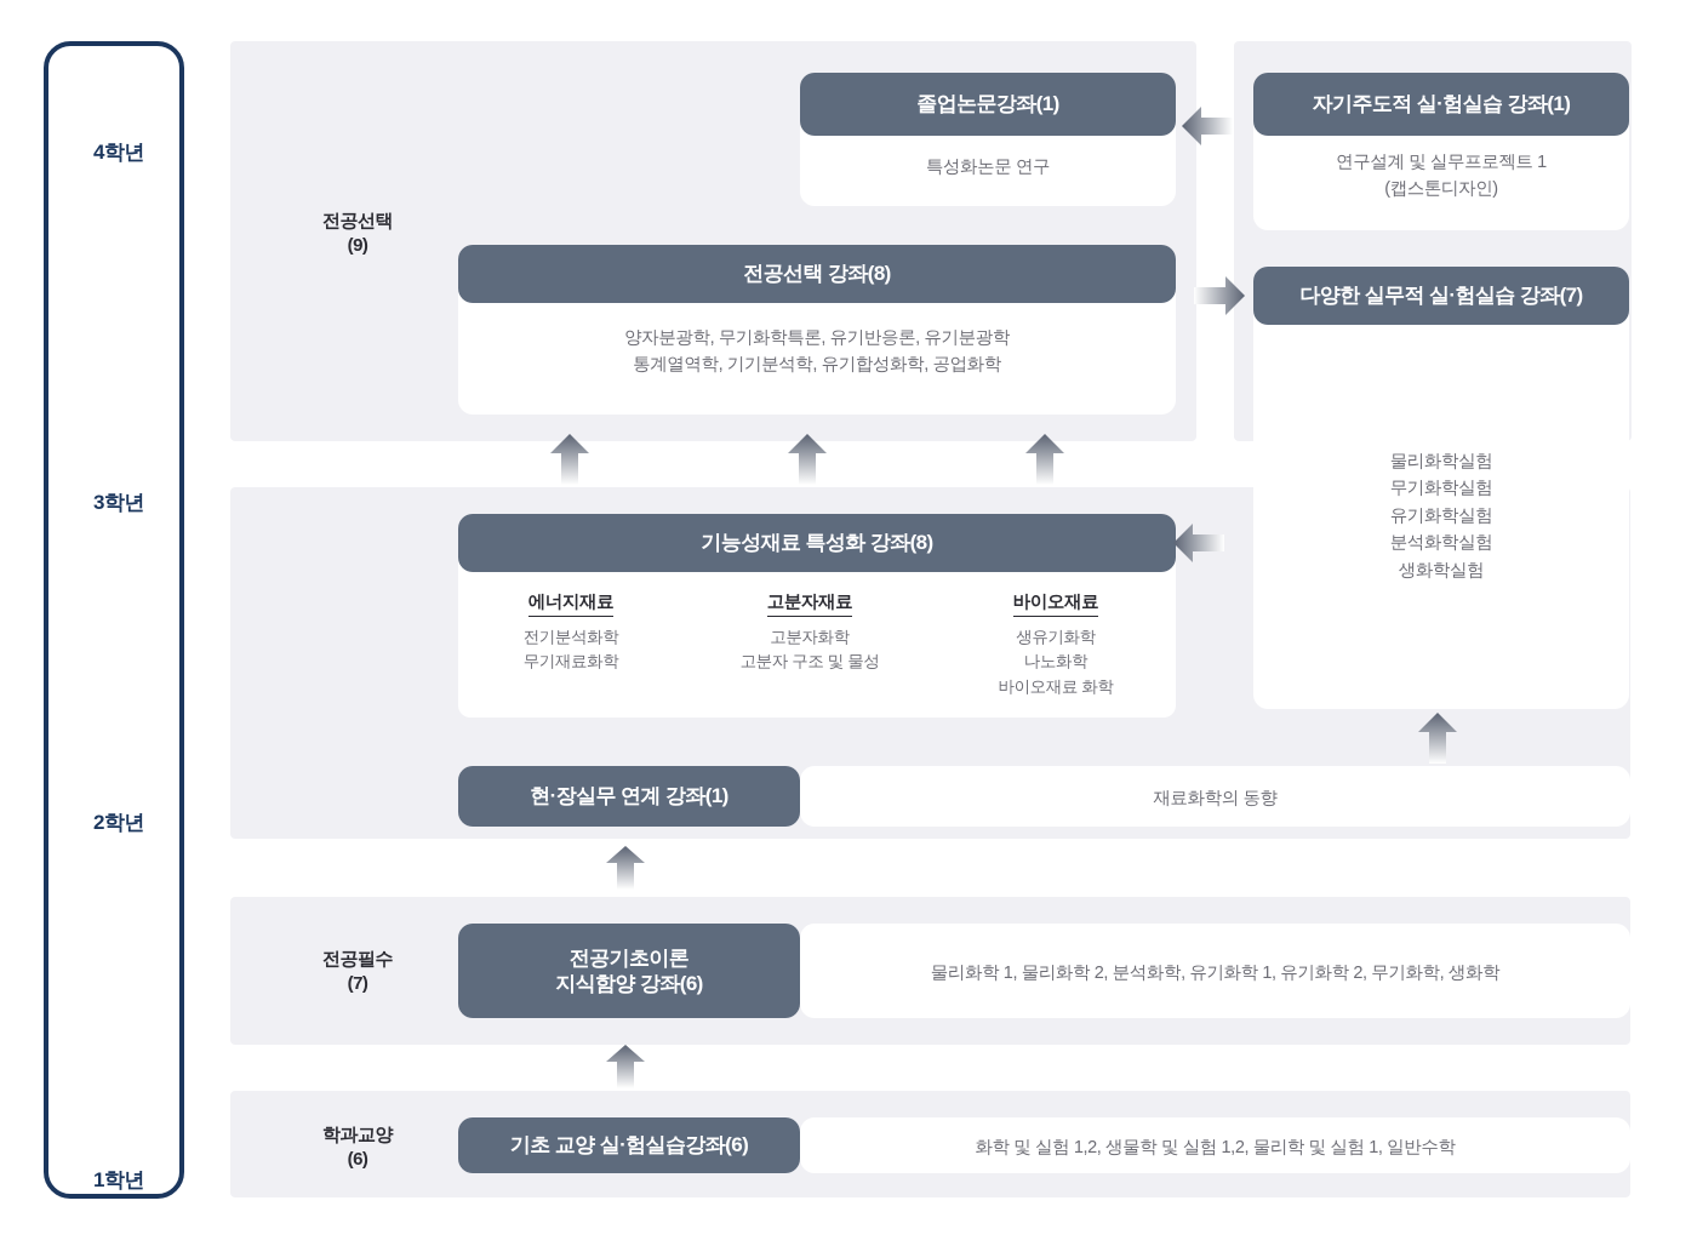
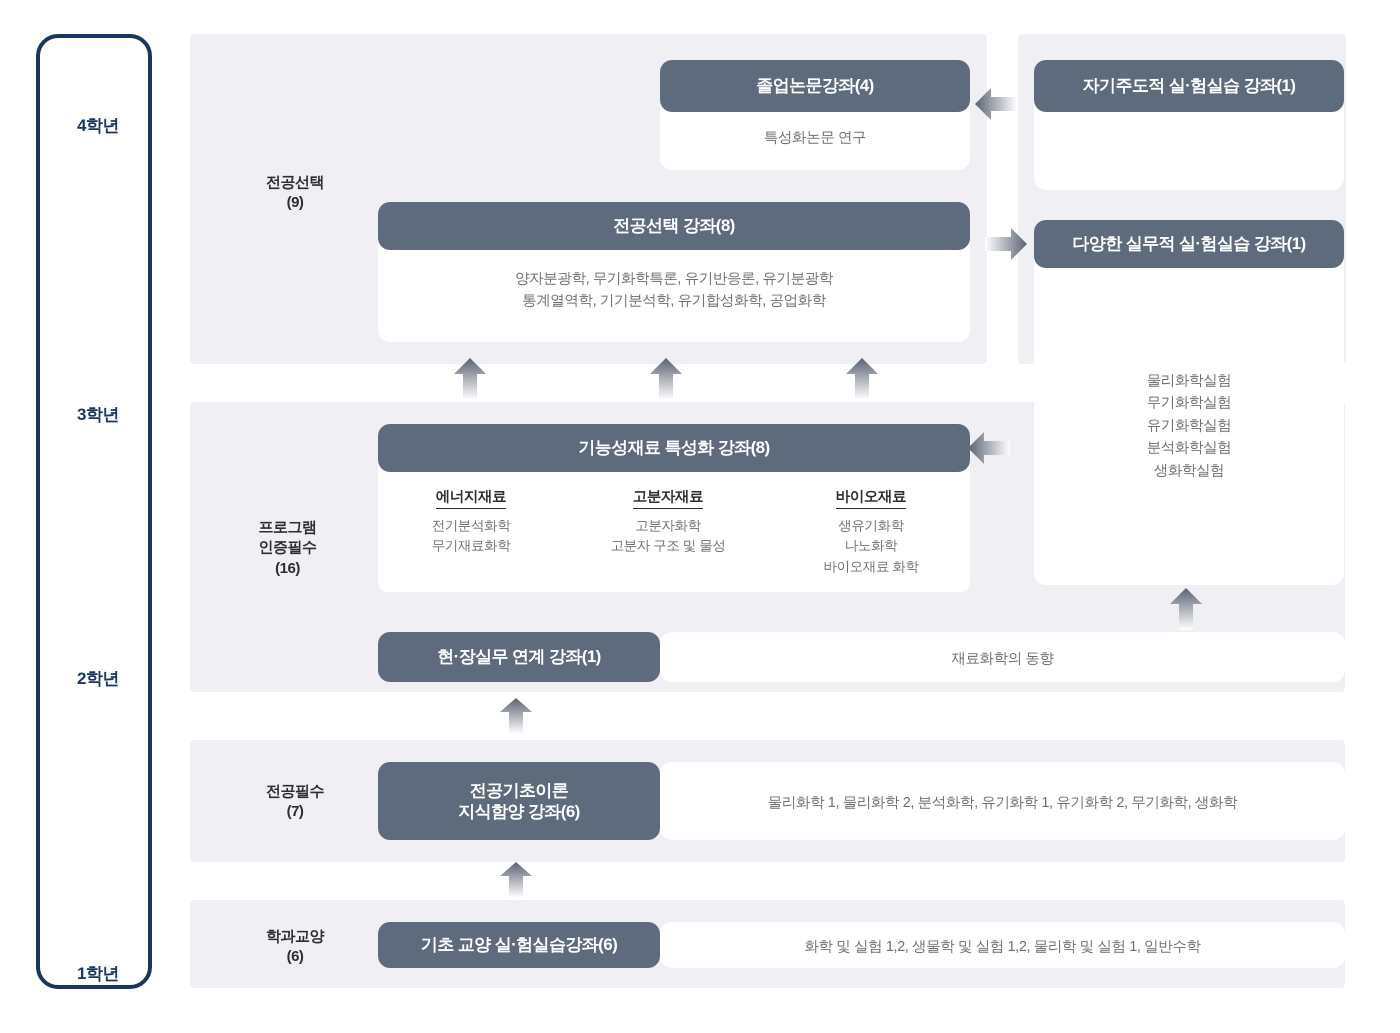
  4학년
  3학년
  2학년
  1학년
  전공선택
  (9)
+ 프로그램
+ 인증필수
+ (16)
  전공필수
  (7)
  학과교양
  (6)
- 졸업논문강좌(1)
+ 졸업논문강좌(4)
  특성화논문 연구
  자기주도적 실·험실습 강좌(1)
- 연구설계 및 실무프로젝트 1
- (캡스톤디자인)
  전공선택 강좌(8)
  양자분광학, 무기화학특론, 유기반응론, 유기분광학
  통계열역학, 기기분석학, 유기합성화학, 공업화학
- 다양한 실무적 실·험실습 강좌(7)
+ 다양한 실무적 실·험실습 강좌(1)
  물리화학실험
  무기화학실험
  유기화학실험
  분석화학실험
  생화학실험
  기능성재료 특성화 강좌(8)
  에너지재료
  전기분석화학
  무기재료화학
  고분자재료
  고분자화학
  고분자 구조 및 물성
  바이오재료
  생유기화학
  나노화학
  바이오재료 화학
  현·장실무 연계 강좌(1)
  재료화학의 동향
  전공기초이론
  지식함양 강좌(6)
  물리화학 1, 물리화학 2, 분석화학, 유기화학 1, 유기화학 2, 무기화학, 생화학
  기초 교양 실·험실습강좌(6)
  화학 및 실험 1,2, 생물학 및 실험 1,2, 물리학 및 실험 1, 일반수학
